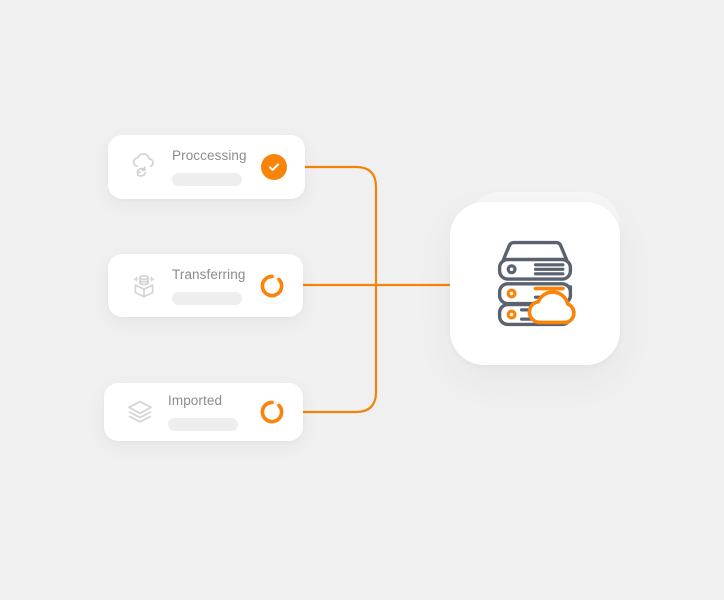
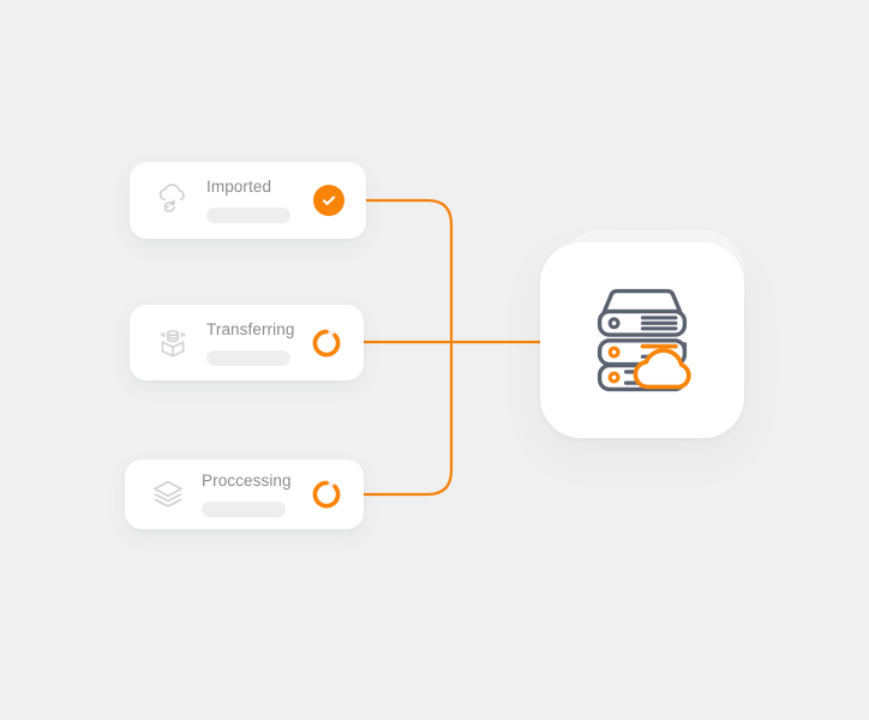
- Proccessing
+ Imported
  Transferring
- Imported
+ Proccessing
